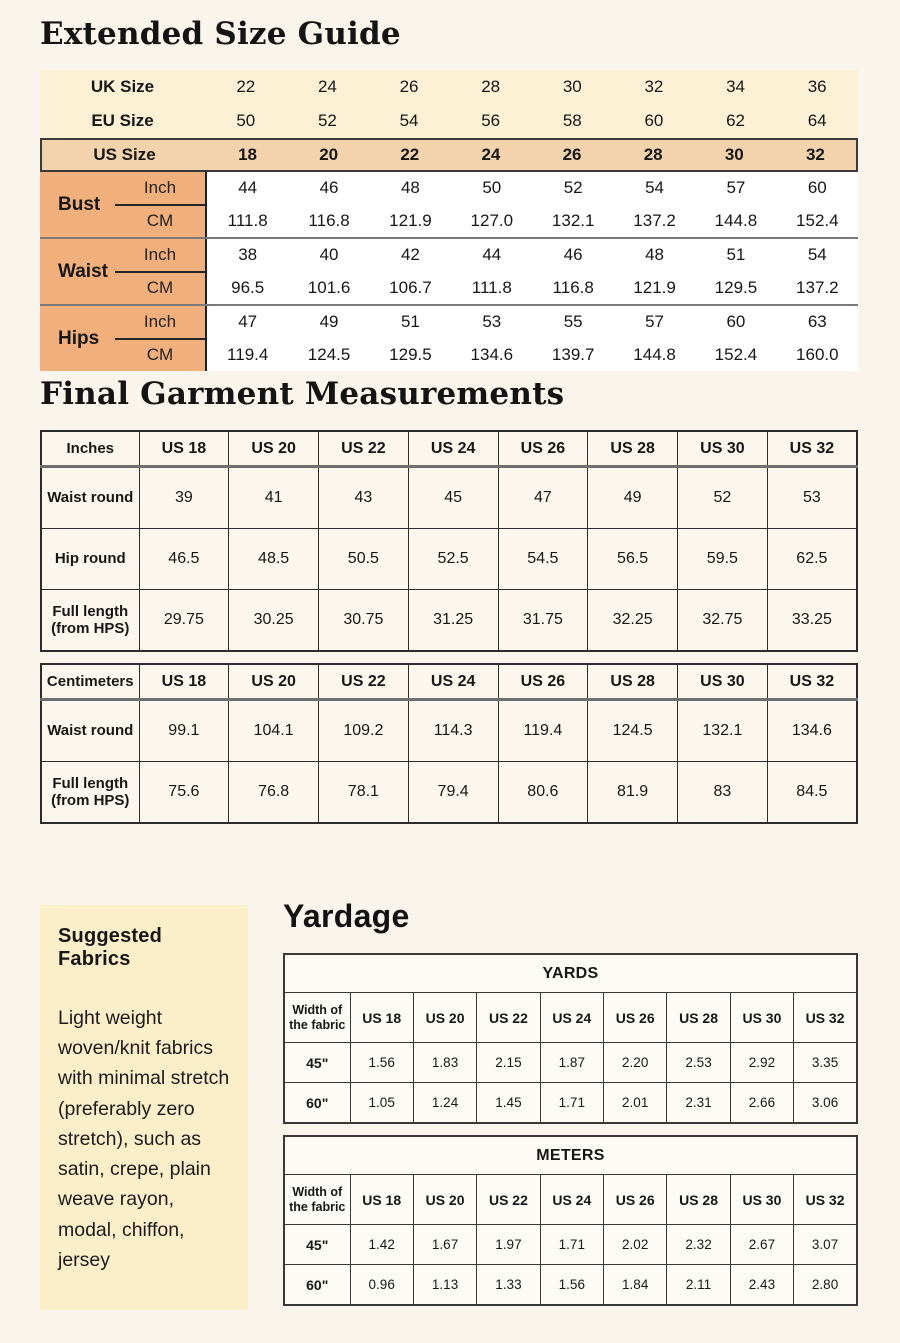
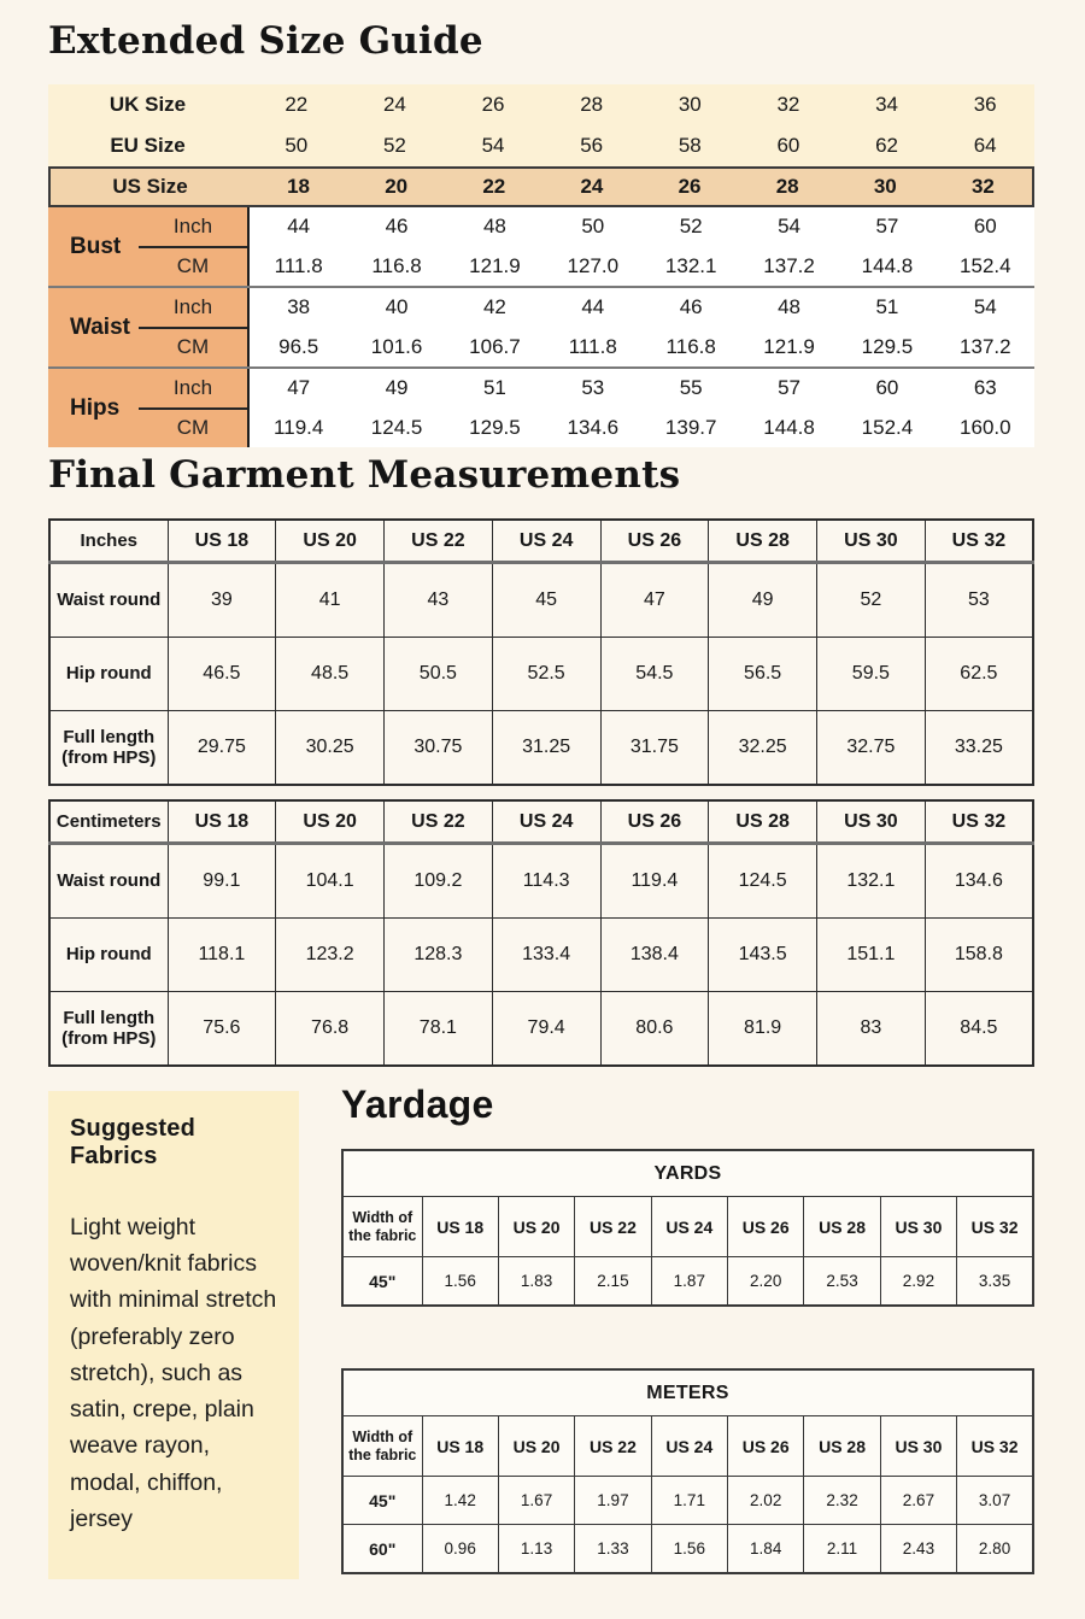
  Extended Size Guide
  UK Size
  22
  24
  26
  28
  30
  32
  34
  36
  EU Size
  50
  52
  54
  56
  58
  60
  62
  64
  US Size
  18
  20
  22
  24
  26
  28
  30
  32
  Bust
  Inch
  CM
  44
  46
  48
  50
  52
  54
  57
  60
  111.8
  116.8
  121.9
  127.0
  132.1
  137.2
  144.8
  152.4
  Waist
  Inch
  CM
  38
  40
  42
  44
  46
  48
  51
  54
  96.5
  101.6
  106.7
  111.8
  116.8
  121.9
  129.5
  137.2
  Hips
  Inch
  CM
  47
  49
  51
  53
  55
  57
  60
  63
  119.4
  124.5
  129.5
  134.6
  139.7
  144.8
  152.4
  160.0
  Final Garment Measurements
  Inches	US 18	US 20	US 22	US 24	US 26	US 28	US 30	US 32
  Waist round	39	41	43	45	47	49	52	53
  Hip round	46.5	48.5	50.5	52.5	54.5	56.5	59.5	62.5
  Full length (from HPS)	29.75	30.25	30.75	31.25	31.75	32.25	32.75	33.25
  Centimeters	US 18	US 20	US 22	US 24	US 26	US 28	US 30	US 32
  Waist round	99.1	104.1	109.2	114.3	119.4	124.5	132.1	134.6
+ Hip round	118.1	123.2	128.3	133.4	138.4	143.5	151.1	158.8
  Full length (from HPS)	75.6	76.8	78.1	79.4	80.6	81.9	83	84.5
  Suggested Fabrics
  Light weight woven/knit fabrics with minimal stretch (preferably zero stretch), such as satin, crepe, plain weave rayon, modal, chiffon, jersey
  Yardage
  YARDS
  Width of the fabric	US 18	US 20	US 22	US 24	US 26	US 28	US 30	US 32
  45"	1.56	1.83	2.15	1.87	2.20	2.53	2.92	3.35
- 60"	1.05	1.24	1.45	1.71	2.01	2.31	2.66	3.06
  METERS
  Width of the fabric	US 18	US 20	US 22	US 24	US 26	US 28	US 30	US 32
  45"	1.42	1.67	1.97	1.71	2.02	2.32	2.67	3.07
  60"	0.96	1.13	1.33	1.56	1.84	2.11	2.43	2.80
